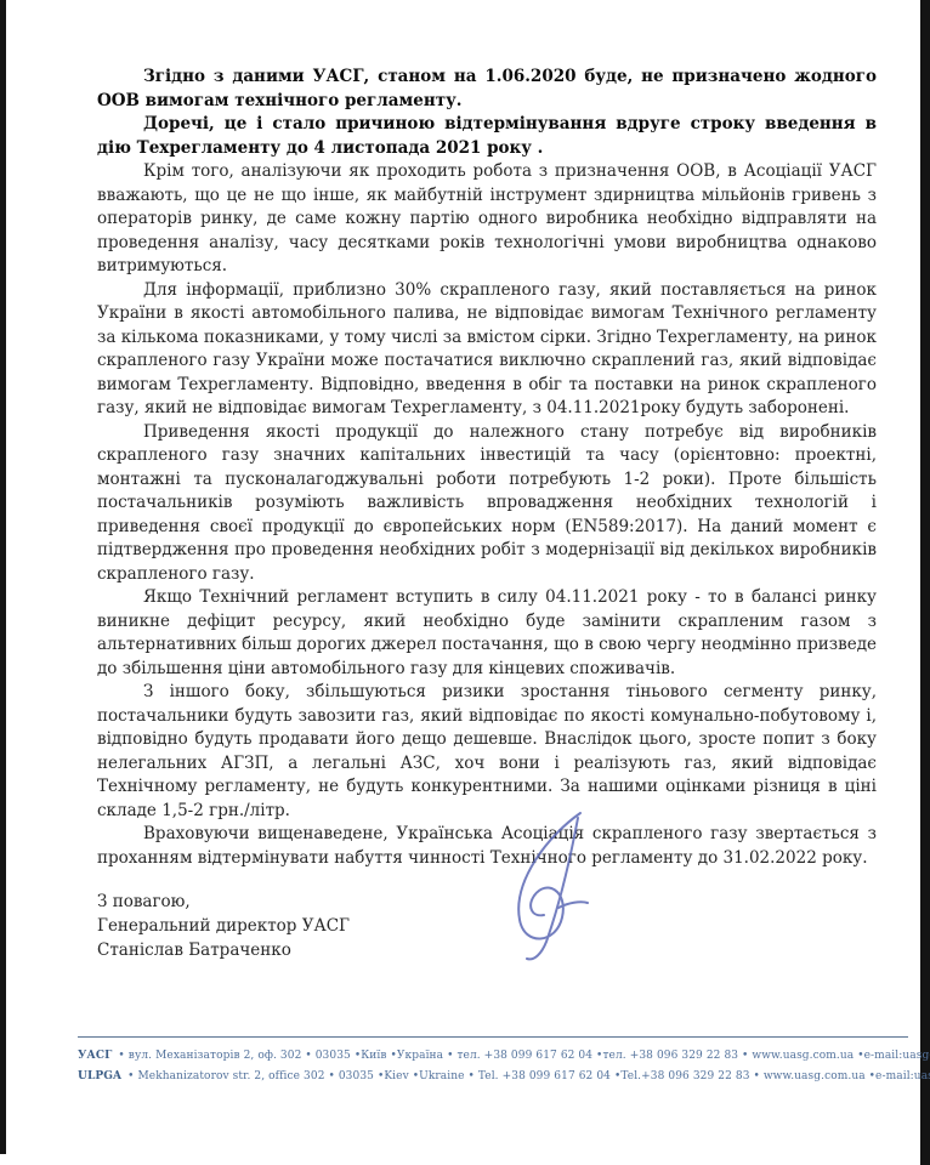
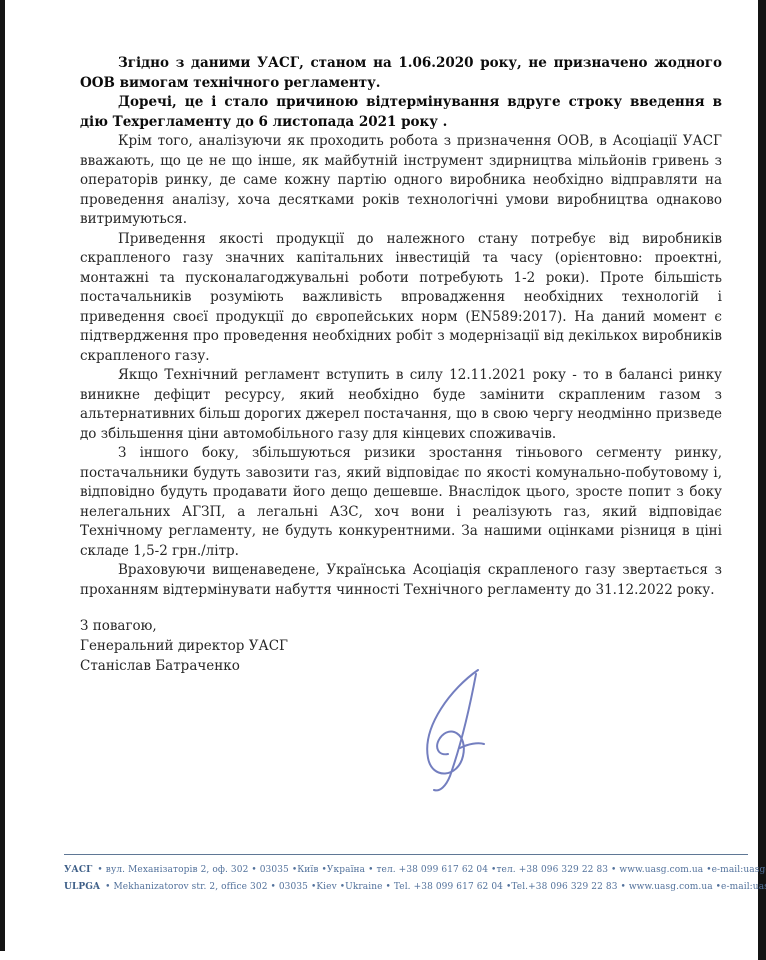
- Згідно з даними УАСГ, станом на 1.06.2020 буде, не призначено жодного ООВ вимогам технічного регламенту.
+ Згідно з даними УАСГ, станом на 1.06.2020 року, не призначено жодного ООВ вимогам технічного регламенту.
- Доречі, це і стало причиною відтермінування вдруге строку введення в дію Техрегламенту до 4 листопада 2021 року .
+ Доречі, це і стало причиною відтермінування вдруге строку введення в дію Техрегламенту до 6 листопада 2021 року .
- Крім того, аналізуючи як проходить робота з призначення ООВ, в Асоціації УАСГ вважають, що це не що інше, як майбутній інструмент здирництва мільйонів гривень з операторів ринку, де саме кожну партію одного виробника необхідно відправляти на проведення аналізу, часу десятками років технологічні умови виробництва однаково витримуються.
+ Крім того, аналізуючи як проходить робота з призначення ООВ, в Асоціації УАСГ вважають, що це не що інше, як майбутній інструмент здирництва мільйонів гривень з операторів ринку, де саме кожну партію одного виробника необхідно відправляти на проведення аналізу, хоча десятками років технологічні умови виробництва однаково витримуються.
- Для інформації, приблизно 30% скрапленого газу, який поставляється на ринок України в якості автомобільного палива, не відповідає вимогам Технічного регламенту за кількома показниками, у тому числі за вмістом сірки. Згідно Техрегламенту, на ринок скрапленого газу України може постачатися виключно скраплений газ, який відповідає вимогам Техрегламенту. Відповідно, введення в обіг та поставки на ринок скрапленого газу, який не відповідає вимогам Техрегламенту, з 04.11.2021року будуть заборонені.
  Приведення якості продукції до належного стану потребує від виробників скрапленого газу значних капітальних інвестицій та часу (орієнтовно: проектні, монтажні та пусконалагоджувальні роботи потребують 1-2 роки). Проте більшість постачальників розуміють важливість впровадження необхідних технологій і приведення своєї продукції до європейських норм (EN589:2017). На даний момент є підтвердження про проведення необхідних робіт з модернізації від декількох виробників скрапленого газу.
- Якщо Технічний регламент вступить в силу 04.11.2021 року - то в балансі ринку виникне дефіцит ресурсу, який необхідно буде замінити скрапленим газом з альтернативних більш дорогих джерел постачання, що в свою чергу неодмінно призведе до збільшення ціни автомобільного газу для кінцевих споживачів.
+ Якщо Технічний регламент вступить в силу 12.11.2021 року - то в балансі ринку виникне дефіцит ресурсу, який необхідно буде замінити скрапленим газом з альтернативних більш дорогих джерел постачання, що в свою чергу неодмінно призведе до збільшення ціни автомобільного газу для кінцевих споживачів.
  З іншого боку, збільшуються ризики зростання тіньового сегменту ринку, постачальники будуть завозити газ, який відповідає по якості комунально-побутовому і, відповідно будуть продавати його дещо дешевше. Внаслідок цього, зросте попит з боку нелегальних АГЗП, а легальні АЗС, хоч вони і реалізують газ, який відповідає Технічному регламенту, не будуть конкурентними. За нашими оцінками різниця в ціні складе 1,5-2 грн./літр.
- Враховуючи вищенаведене, Українська Асоціація скрапленого газу звертається з проханням відтермінувати набуття чинності Технічного регламенту до 31.02.2022 року.
+ Враховуючи вищенаведене, Українська Асоціація скрапленого газу звертається з проханням відтермінувати набуття чинності Технічного регламенту до 31.12.2022 року.
  З повагою,
  Генеральний директор УАСГ
  Станіслав Батраченко
  УАСГ • вул. Механізаторів 2, оф. 302 • 03035 •Київ •Україна • тел. +38 099 617 62 04 •тел. +38 096 329 22 83 • www.uasg.com.ua •e-mail:uasg
  ULPGA • Mekhanizatorov str. 2, office 302 • 03035 •Kiev •Ukraine • Tel. +38 099 617 62 04 •Tel.+38 096 329 22 83 • www.uasg.com.ua •e-mail:ua
